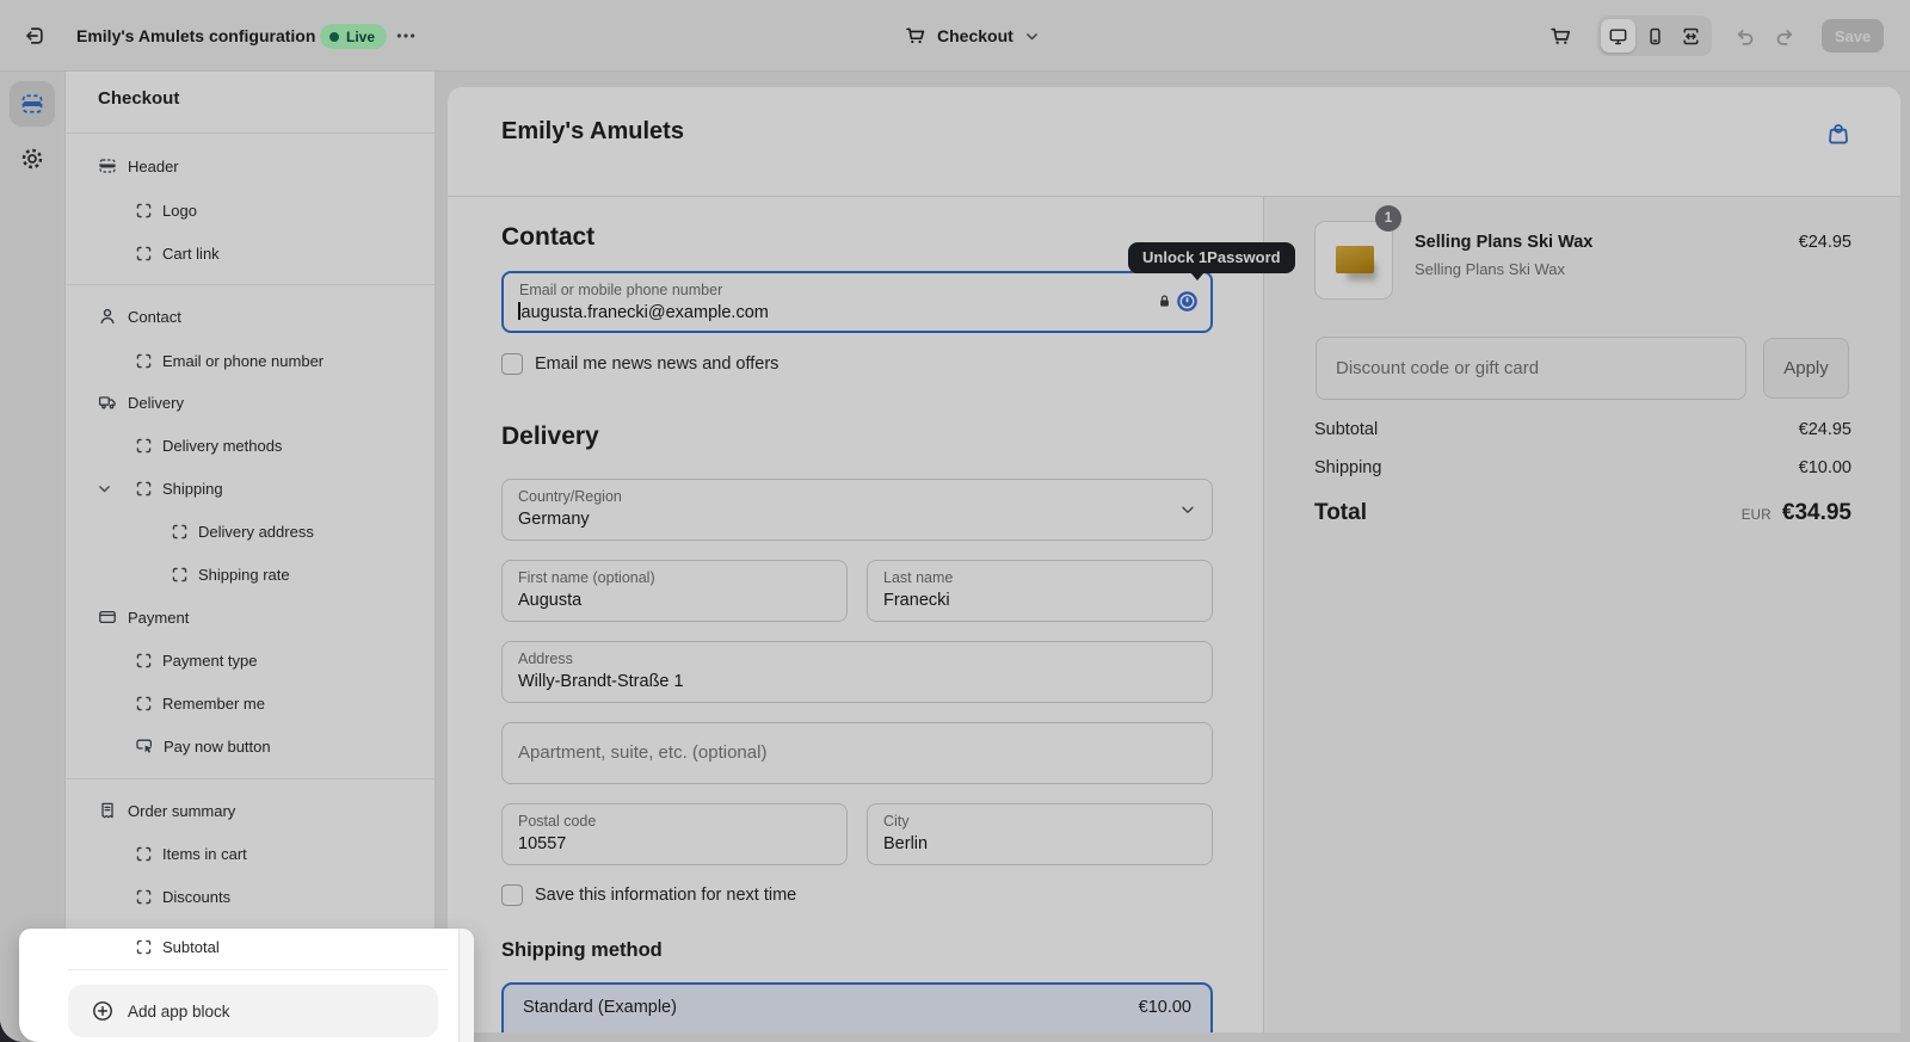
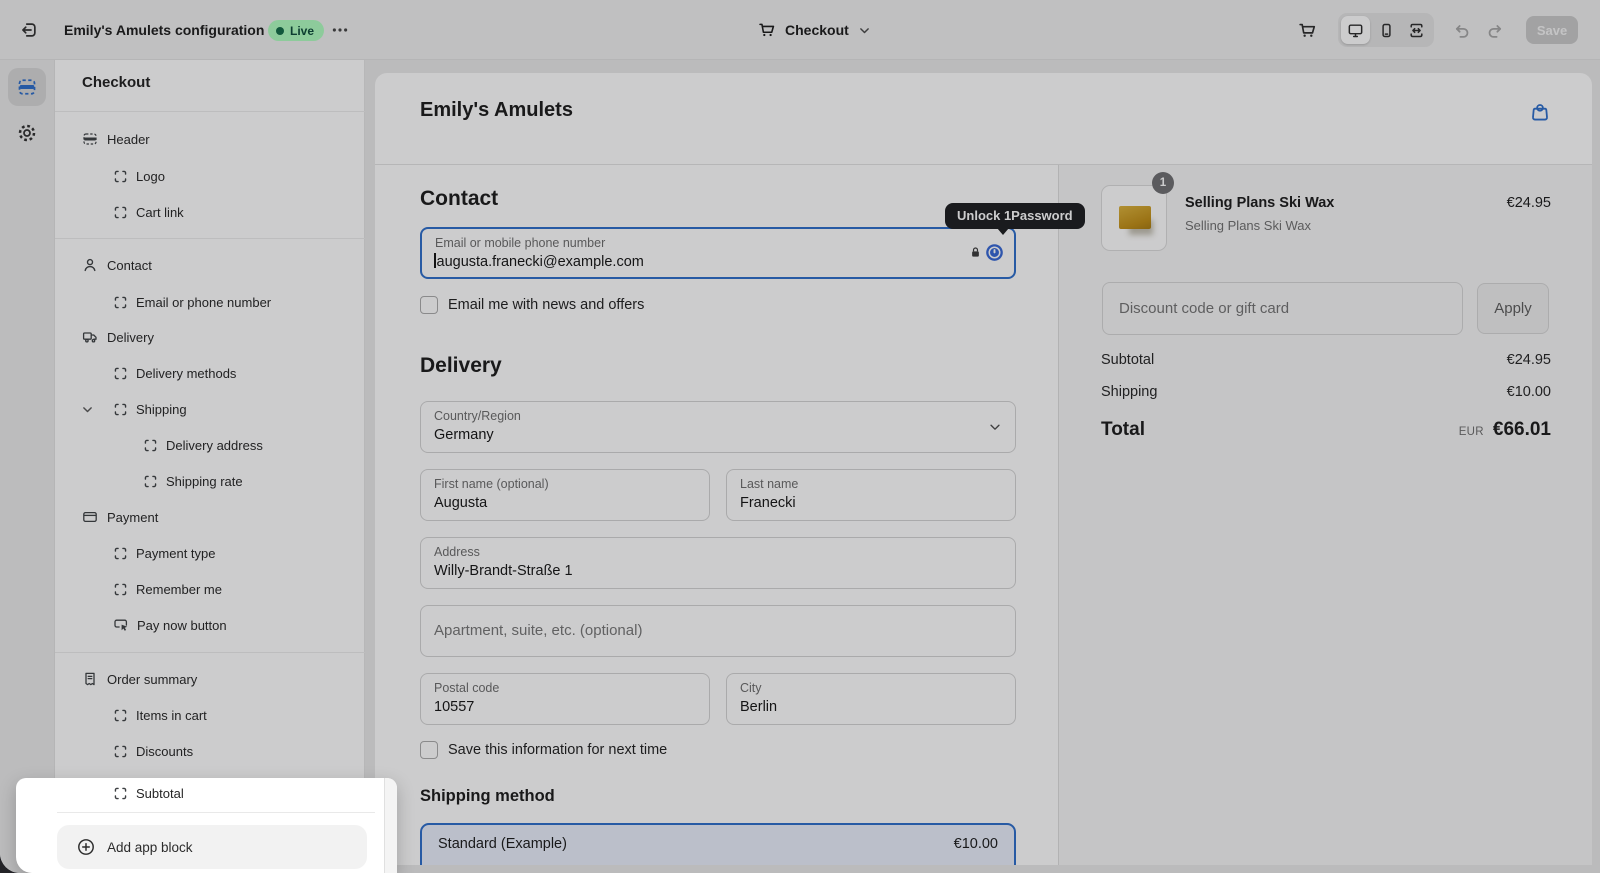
  Emily's Amulets configuration
  Live
  Checkout
  Save
  Checkout
  Header
  Logo
  Cart link
  Contact
  Email or phone number
  Delivery
  Delivery methods
  Shipping
  Delivery address
  Shipping rate
  Payment
  Payment type
  Remember me
  Pay now button
  Order summary
  Items in cart
  Discounts
  Emily's Amulets
  Contact
  Email or mobile phone number
  augusta.franecki@example.com
- Email me news news and offers
+ Email me with news and offers
  Delivery
  Country/Region
  Germany
  First name (optional)
  Augusta
  Last name
  Franecki
  Address
  Willy-Brandt-Straße 1
  Apartment, suite, etc. (optional)
  Postal code
  10557
  City
  Berlin
  Save this information for next time
  Shipping method
  Standard (Example)
  €10.00
  Unlock 1Password
  1
  Selling Plans Ski Wax
  Selling Plans Ski Wax
  €24.95
  Discount code or gift card
  Apply
  Subtotal
  €24.95
  Shipping
  €10.00
  Total
  EUR
- €34.95
+ €66.01
  Subtotal
  Add app block
